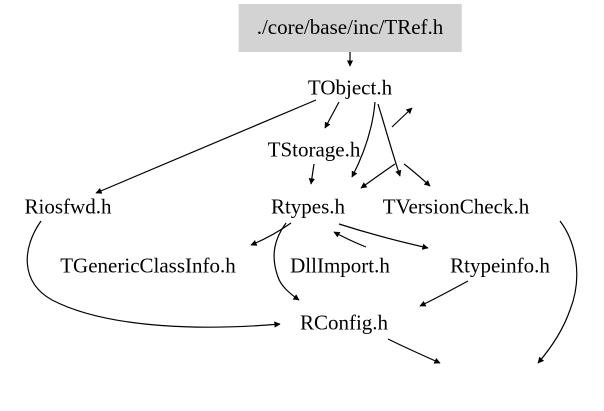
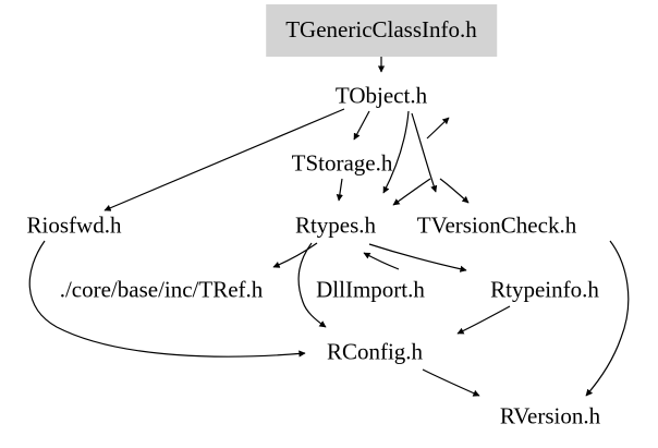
- ./core/base/inc/TRef.h
+ TGenericClassInfo.h
  TObject.h
  TStorage.h
  Riosfwd.h
  Rtypes.h
  TVersionCheck.h
- TGenericClassInfo.h
+ ./core/base/inc/TRef.h
  DllImport.h
  Rtypeinfo.h
  RConfig.h
+ RVersion.h
